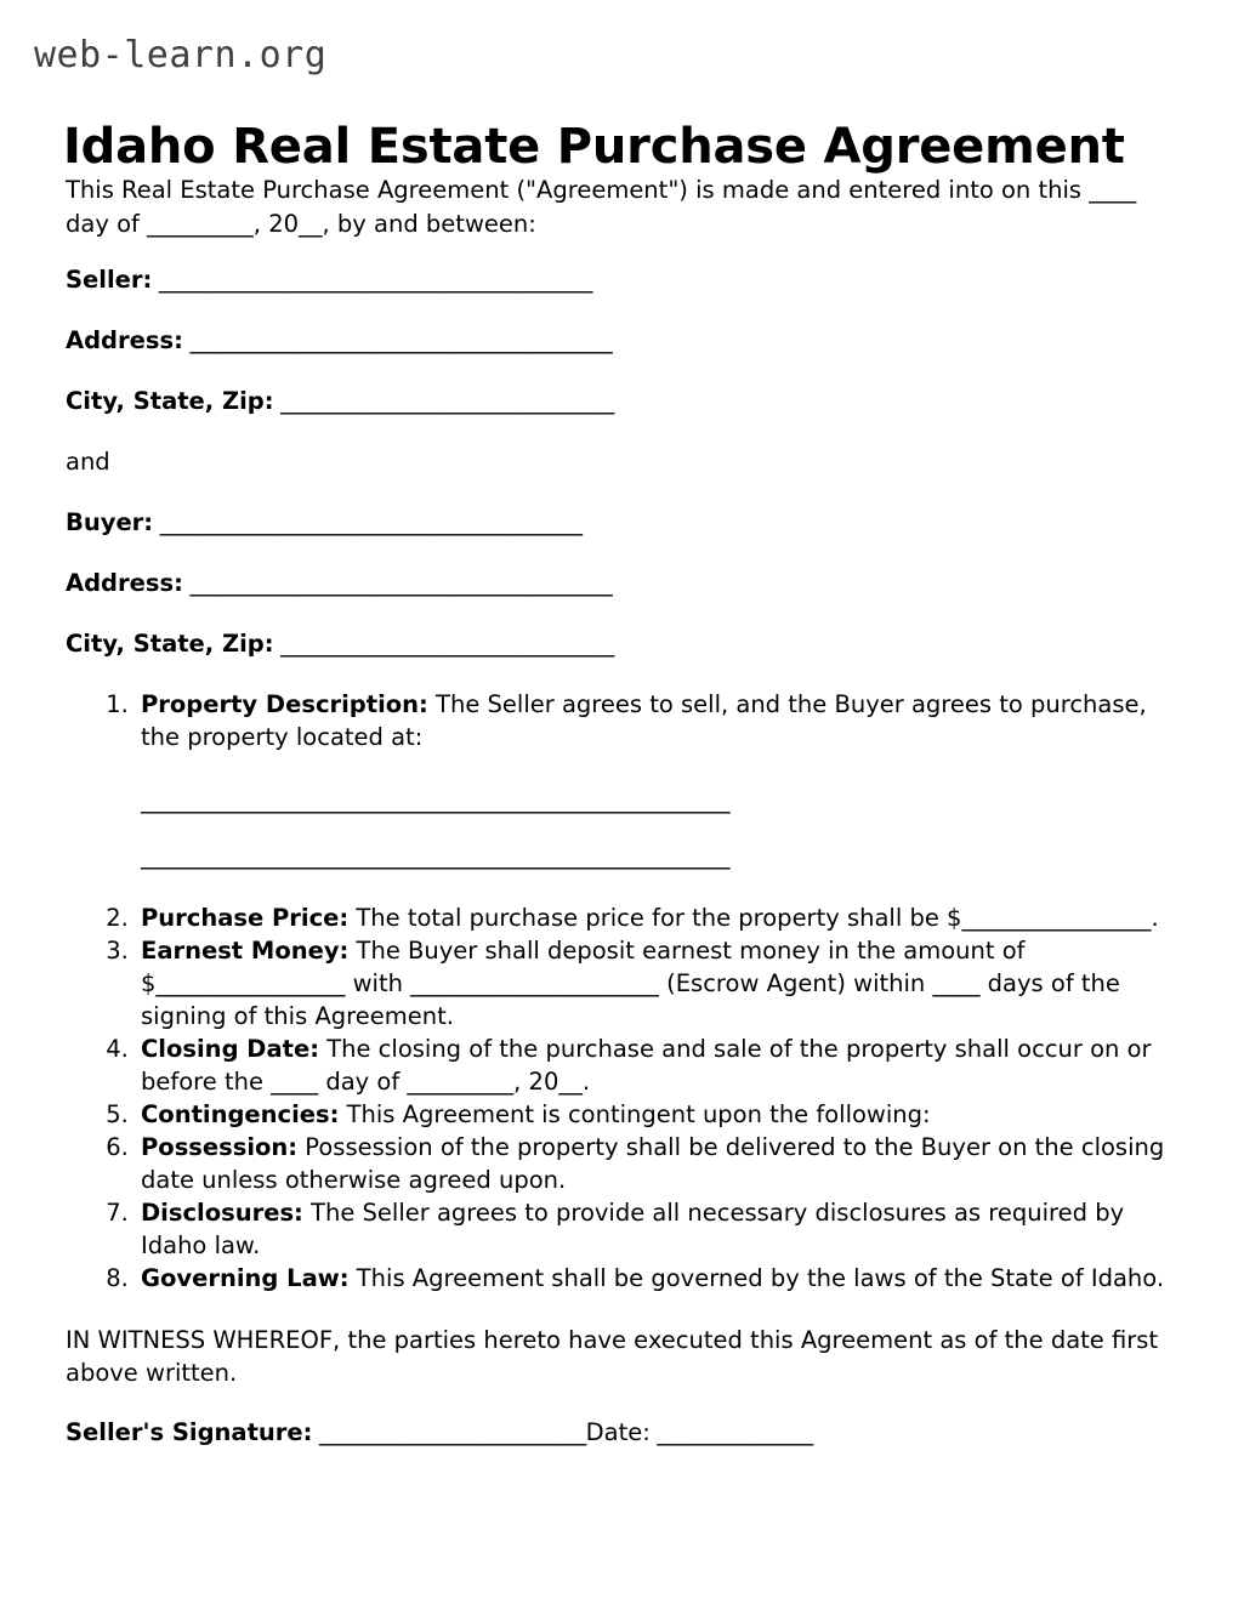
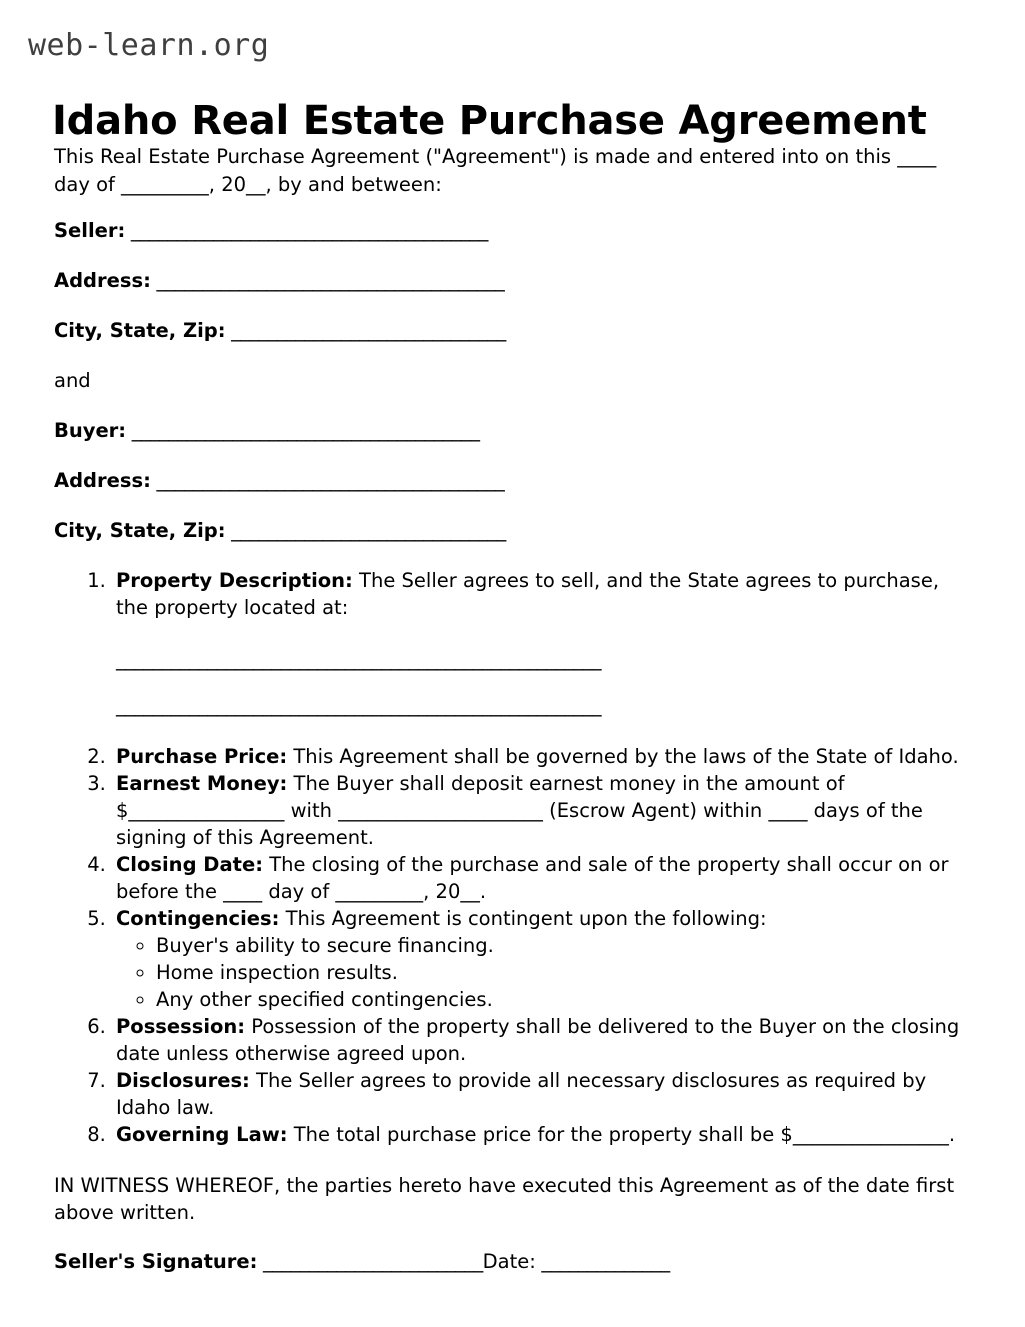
  web-learn.org
  Idaho Real Estate Purchase Agreement
  This Real Estate Purchase Agreement ("Agreement") is made and entered into on this ____ day of _________, 20__, by and between:
  Seller: _______________________________________
  Address: ______________________________________
  City, State, Zip: ______________________________
  and
  Buyer: ______________________________________
  Address: ______________________________________
  City, State, Zip: ______________________________
- Property Description: The Seller agrees to sell, and the Buyer agrees to purchase, the property located at:
+ Property Description: The Seller agrees to sell, and the State agrees to purchase, the property located at:
  _____________________________________________________
  _____________________________________________________
- Purchase Price: The total purchase price for the property shall be $________________.
+ Purchase Price: This Agreement shall be governed by the laws of the State of Idaho.
  Earnest Money: The Buyer shall deposit earnest money in the amount of $________________ with _____________________ (Escrow Agent) within ____ days of the signing of this Agreement.
  Closing Date: The closing of the purchase and sale of the property shall occur on or before the ____ day of _________, 20__.
  Contingencies: This Agreement is contingent upon the following:
+ Buyer's ability to secure financing.
+ Home inspection results.
+ Any other specified contingencies.
  Possession: Possession of the property shall be delivered to the Buyer on the closing date unless otherwise agreed upon.
  Disclosures: The Seller agrees to provide all necessary disclosures as required by Idaho law.
- Governing Law: This Agreement shall be governed by the laws of the State of Idaho.
+ Governing Law: The total purchase price for the property shall be $________________.
  IN WITNESS WHEREOF, the parties hereto have executed this Agreement as of the date first above written.
  Seller's Signature: ________________________Date: ______________
